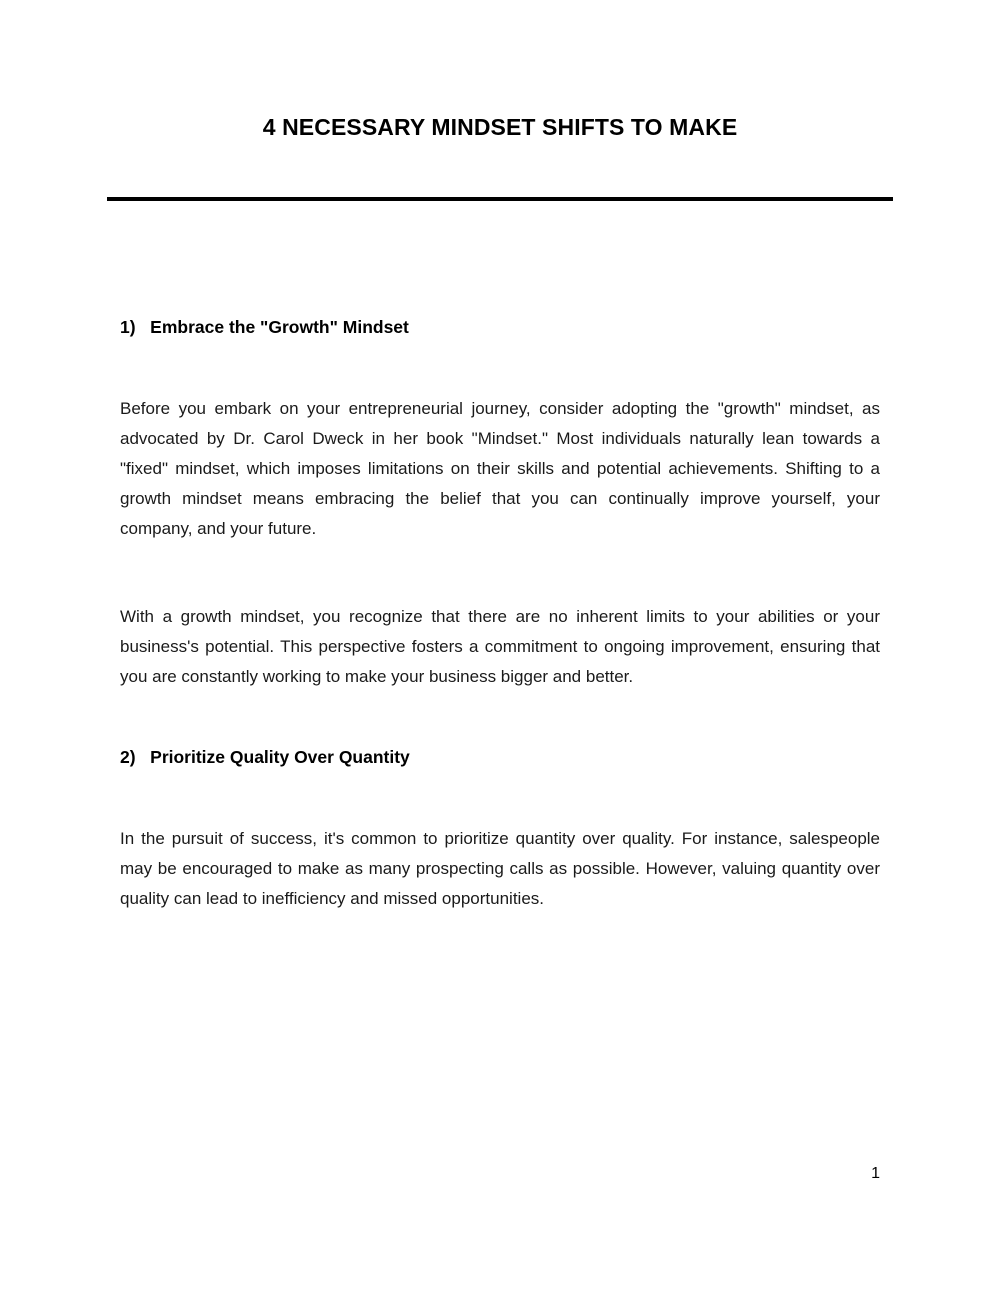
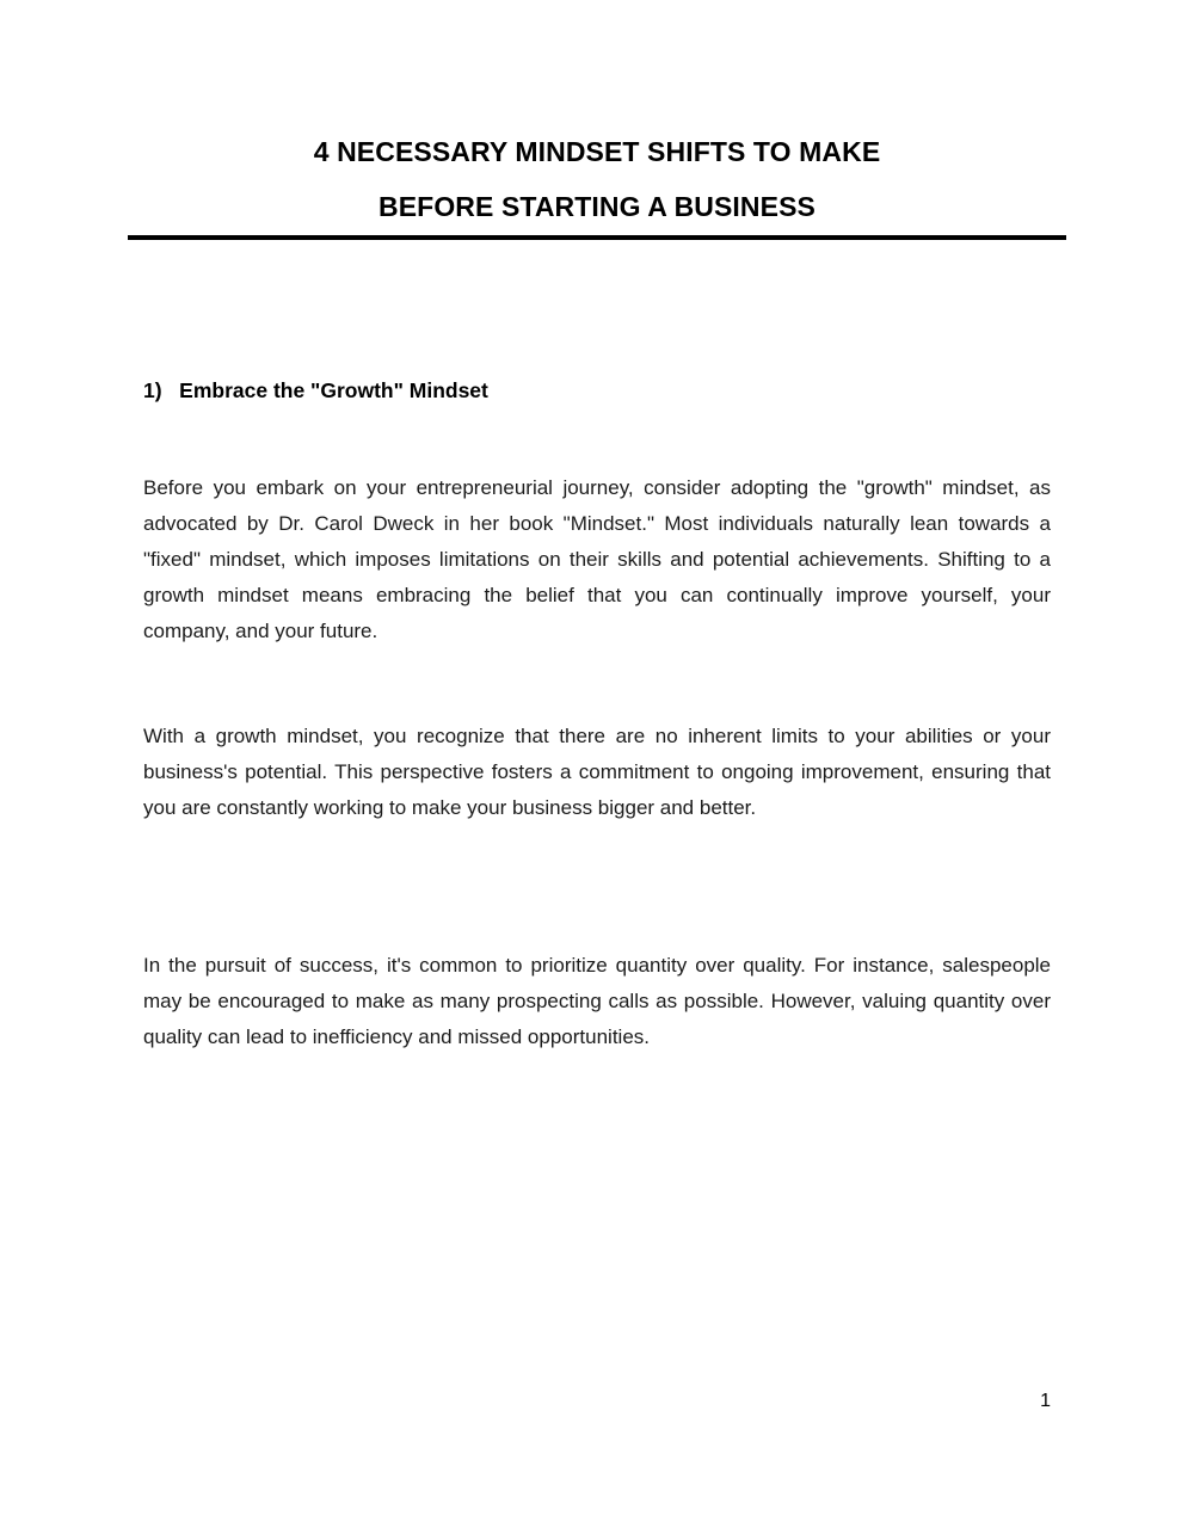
  4 NECESSARY MINDSET SHIFTS TO MAKE
+ BEFORE STARTING A BUSINESS
  1) Embrace the "Growth" Mindset
  Before you embark on your entrepreneurial journey, consider adopting the "growth" mindset, as advocated by Dr. Carol Dweck in her book "Mindset." Most individuals naturally lean towards a "fixed" mindset, which imposes limitations on their skills and potential achievements. Shifting to a growth mindset means embracing the belief that you can continually improve yourself, your company, and your future.
  With a growth mindset, you recognize that there are no inherent limits to your abilities or your business's potential. This perspective fosters a commitment to ongoing improvement, ensuring that you are constantly working to make your business bigger and better.
- 2) Prioritize Quality Over Quantity
  In the pursuit of success, it's common to prioritize quantity over quality. For instance, salespeople may be encouraged to make as many prospecting calls as possible. However, valuing quantity over quality can lead to inefficiency and missed opportunities.
  1
